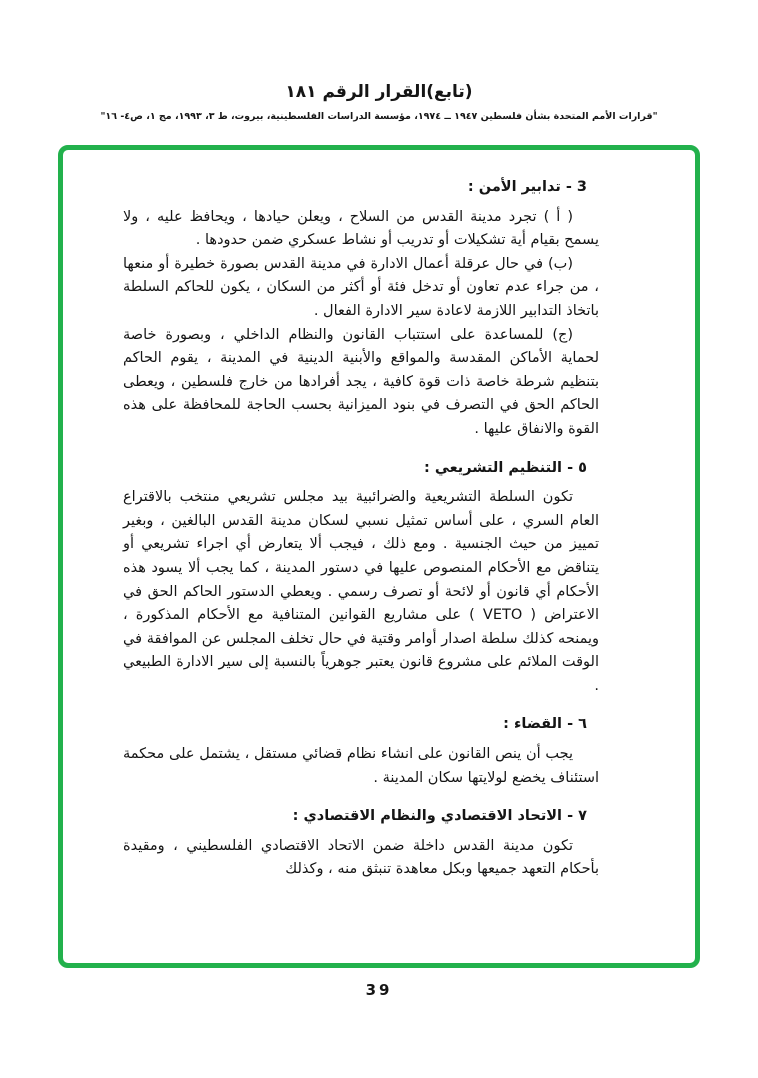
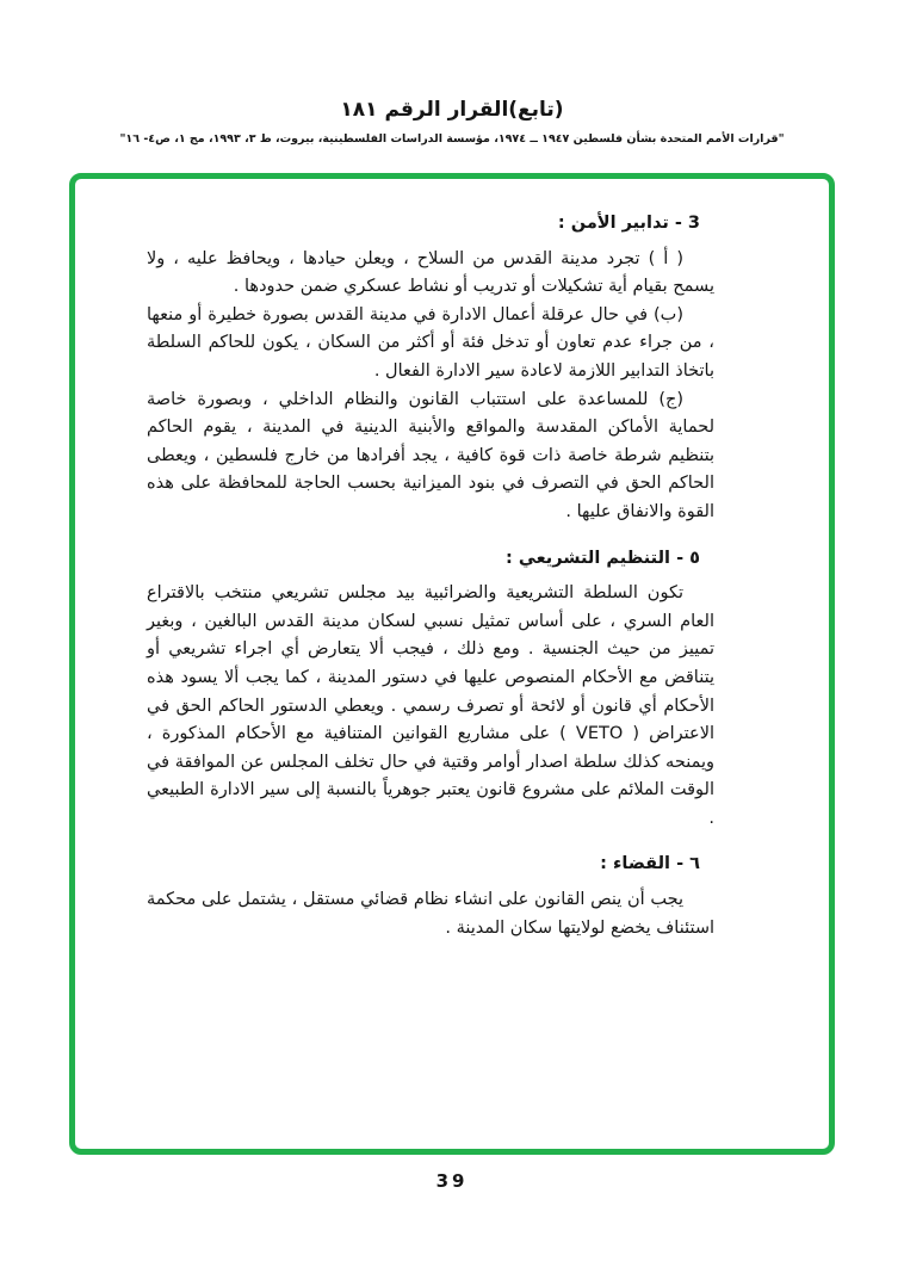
  (تابع)القرار الرقم ١٨١
  "قرارات الأمم المتحدة بشأن فلسطين ١٩٤٧ ــ ١٩٧٤، مؤسسة الدراسات الفلسطينية، بيروت، ط ٣، ١٩٩٣، مج ١، ص٤- ١٦"
  3 - تدابير الأمن :
  ( أ ) تجرد مدينة القدس من السلاح ، ويعلن حيادها ، ويحافظ عليه ، ولا يسمح بقيام أية تشكيلات أو تدريب أو نشاط عسكري ضمن حدودها .
  (ب) في حال عرقلة أعمال الادارة في مدينة القدس بصورة خطيرة أو منعها ، من جراء عدم تعاون أو تدخل فئة أو أكثر من السكان ، يكون للحاكم السلطة باتخاذ التدابير اللازمة لاعادة سير الادارة الفعال .
  (ج) للمساعدة على استتباب القانون والنظام الداخلي ، وبصورة خاصة لحماية الأماكن المقدسة والمواقع والأبنية الدينية في المدينة ، يقوم الحاكم بتنظيم شرطة خاصة ذات قوة كافية ، يجد أفرادها من خارج فلسطين ، ويعطى الحاكم الحق في التصرف في بنود الميزانية بحسب الحاجة للمحافظة على هذه القوة والانفاق عليها .
  ٥ - التنظيم التشريعي :
  تكون السلطة التشريعية والضرائبية بيد مجلس تشريعي منتخب بالاقتراع العام السري ، على أساس تمثيل نسبي لسكان مدينة القدس البالغين ، وبغير تمييز من حيث الجنسية . ومع ذلك ، فيجب ألا يتعارض أي اجراء تشريعي أو يتناقض مع الأحكام المنصوص عليها في دستور المدينة ، كما يجب ألا يسود هذه الأحكام أي قانون أو لائحة أو تصرف رسمي . ويعطي الدستور الحاكم الحق في الاعتراض ( VETO ) على مشاريع القوانين المتنافية مع الأحكام المذكورة ، ويمنحه كذلك سلطة اصدار أوامر وقتية في حال تخلف المجلس عن الموافقة في الوقت الملائم على مشروع قانون يعتبر جوهرياً بالنسبة إلى سير الادارة الطبيعي .
  ٦ - القضاء :
  يجب أن ينص القانون على انشاء نظام قضائي مستقل ، يشتمل على محكمة استئناف يخضع لولايتها سكان المدينة .
- ٧ - الاتحاد الاقتصادي والنظام الاقتصادي :
- تكون مدينة القدس داخلة ضمن الاتحاد الاقتصادي الفلسطيني ، ومقيدة بأحكام التعهد جميعها وبكل معاهدة تنبثق منه ، وكذلك
  39
